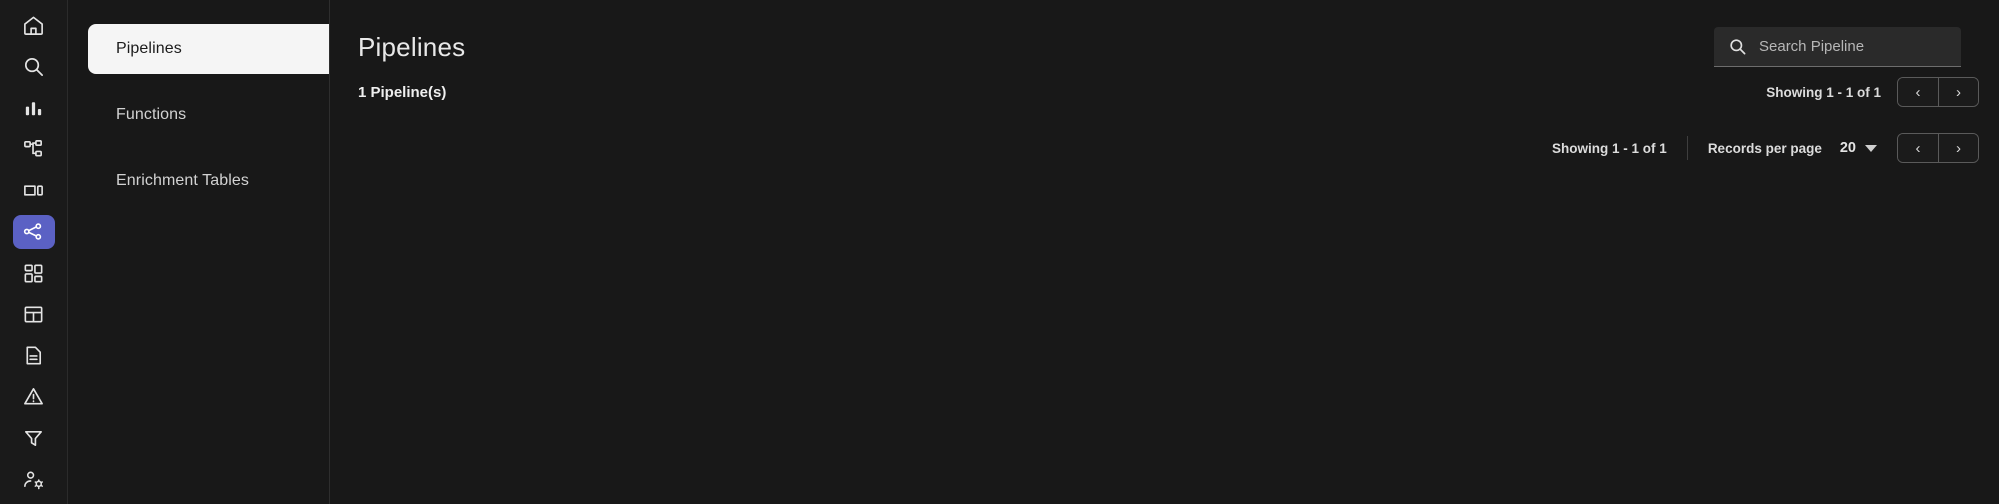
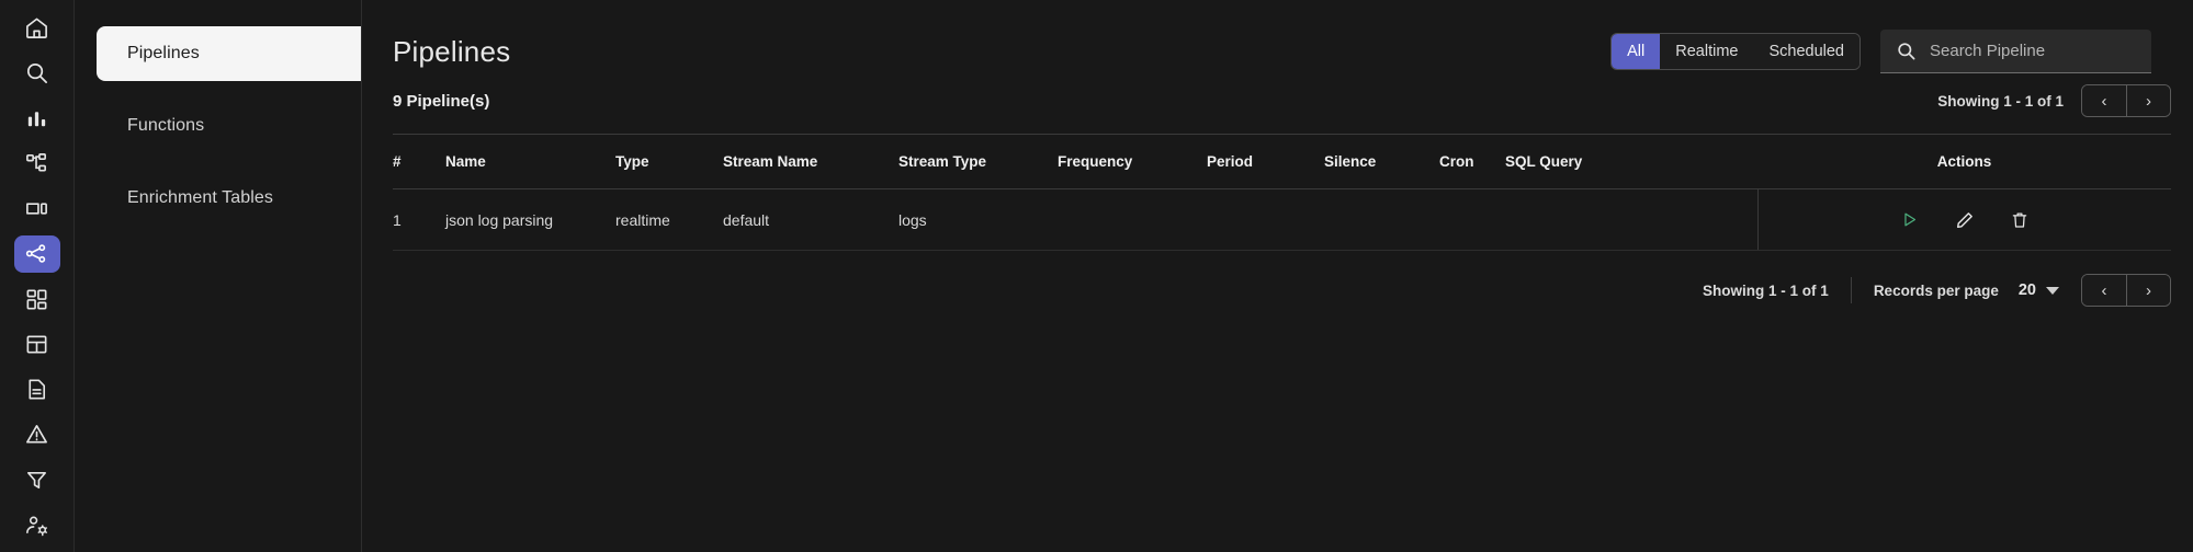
  Pipelines
  Functions
  Enrichment Tables
  Pipelines
+ All
+ Realtime
+ Scheduled
  Search Pipeline
- 1 Pipeline(s)
+ 9 Pipeline(s)
  Showing 1 - 1 of 1
  ‹
  ›
+ #	Name	Type	Stream Name	Stream Type	Frequency	Period	Silence	Cron	SQL Query	Actions
+ 1	json log parsing	realtime	default	logs
  Showing 1 - 1 of 1
  Records per page
  20
  ‹
  ›
